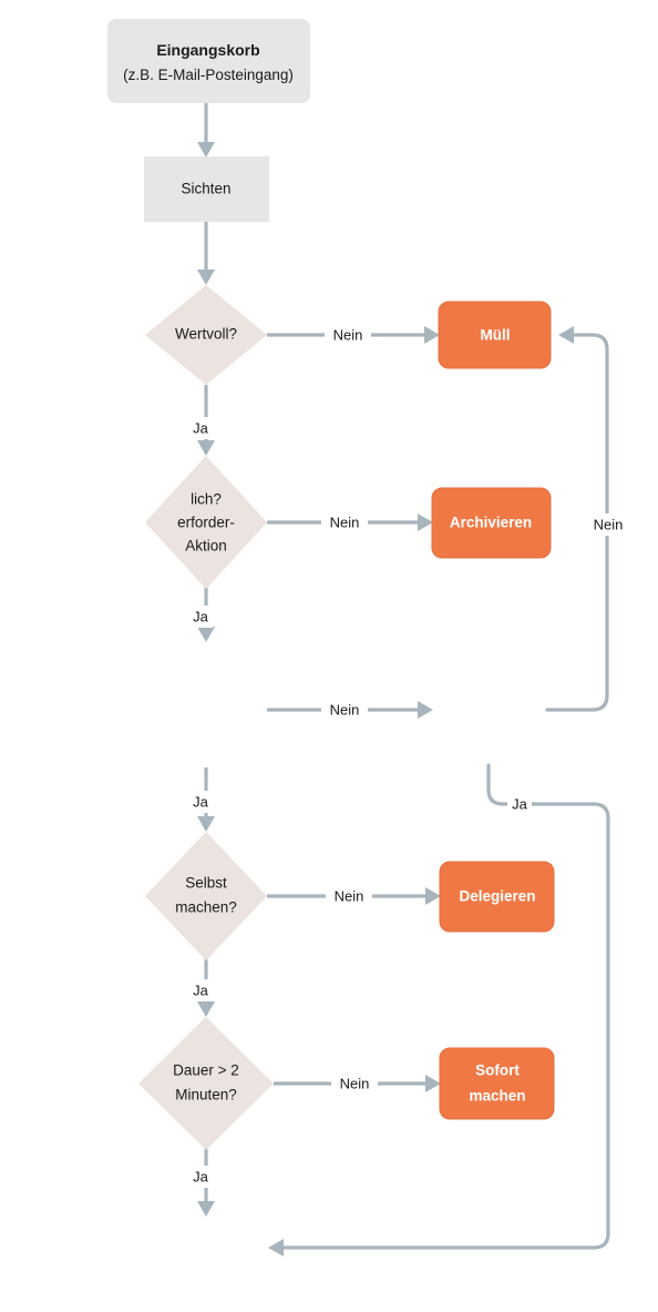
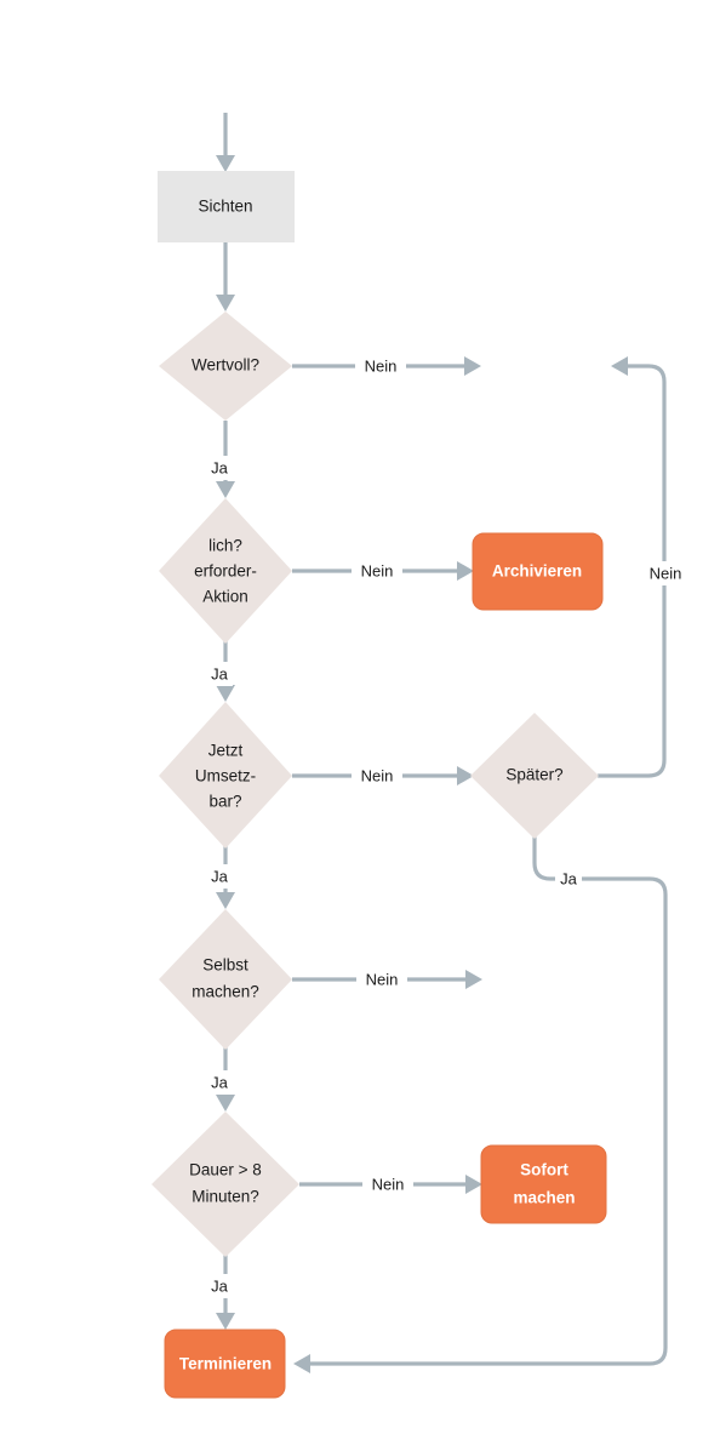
- Eingangskorb
- (z.B. E-Mail-Posteingang)
  Sichten
  Wertvoll?
- Müll
  lich?
  erforder-
  Aktion
  Archivieren
+ Jetzt
+ Umsetz-
+ bar?
+ Später?
  Selbst
  machen?
- Delegieren
- Dauer > 2
+ Dauer > 8
  Minuten?
  Sofort
  machen
+ Terminieren
  Nein
  Ja
  Nein
  Ja
  Nein
  Ja
  Nein
  Ja
  Nein
  Ja
  Nein
  Ja
